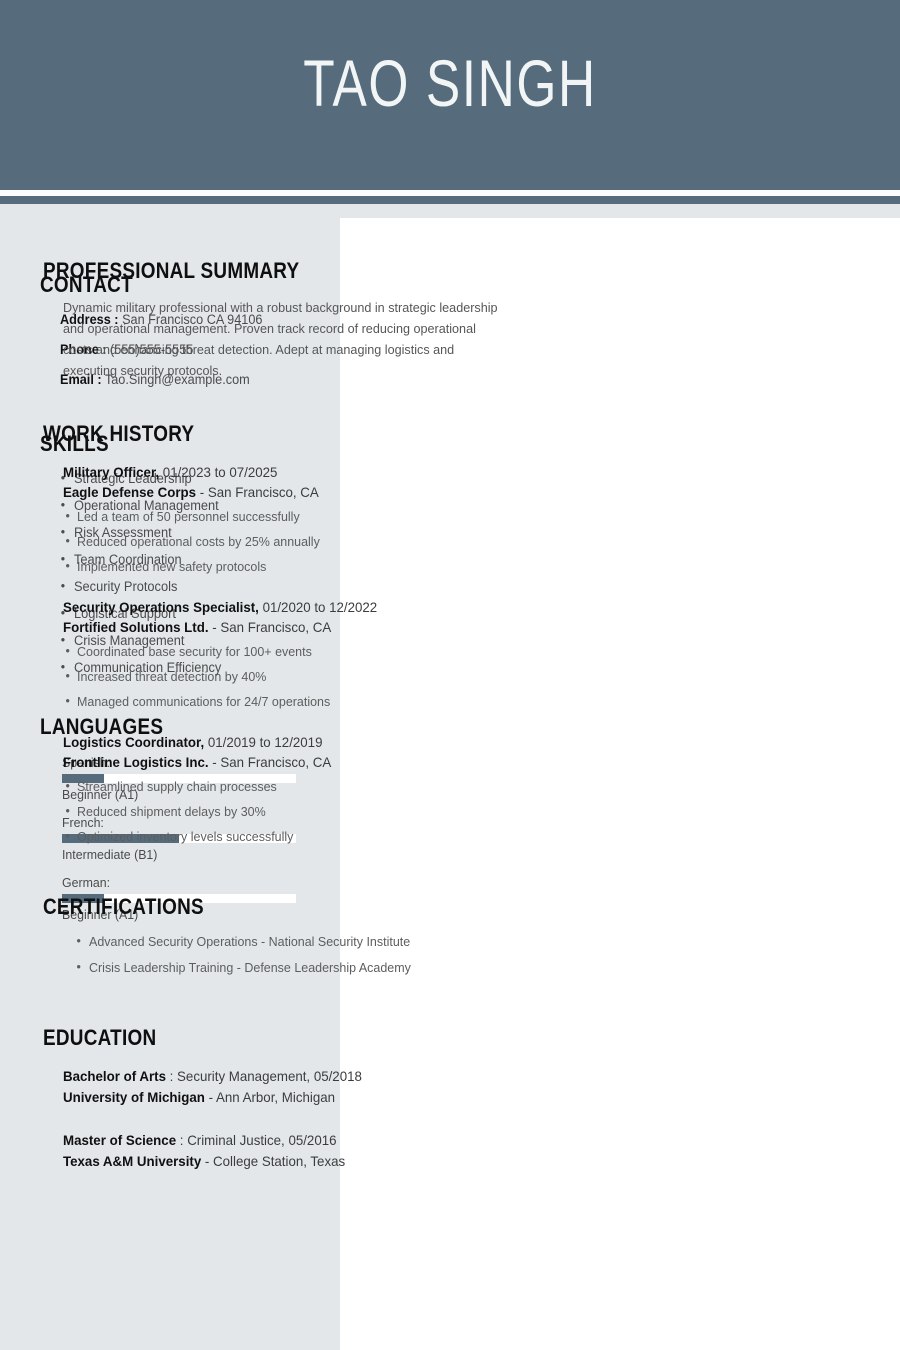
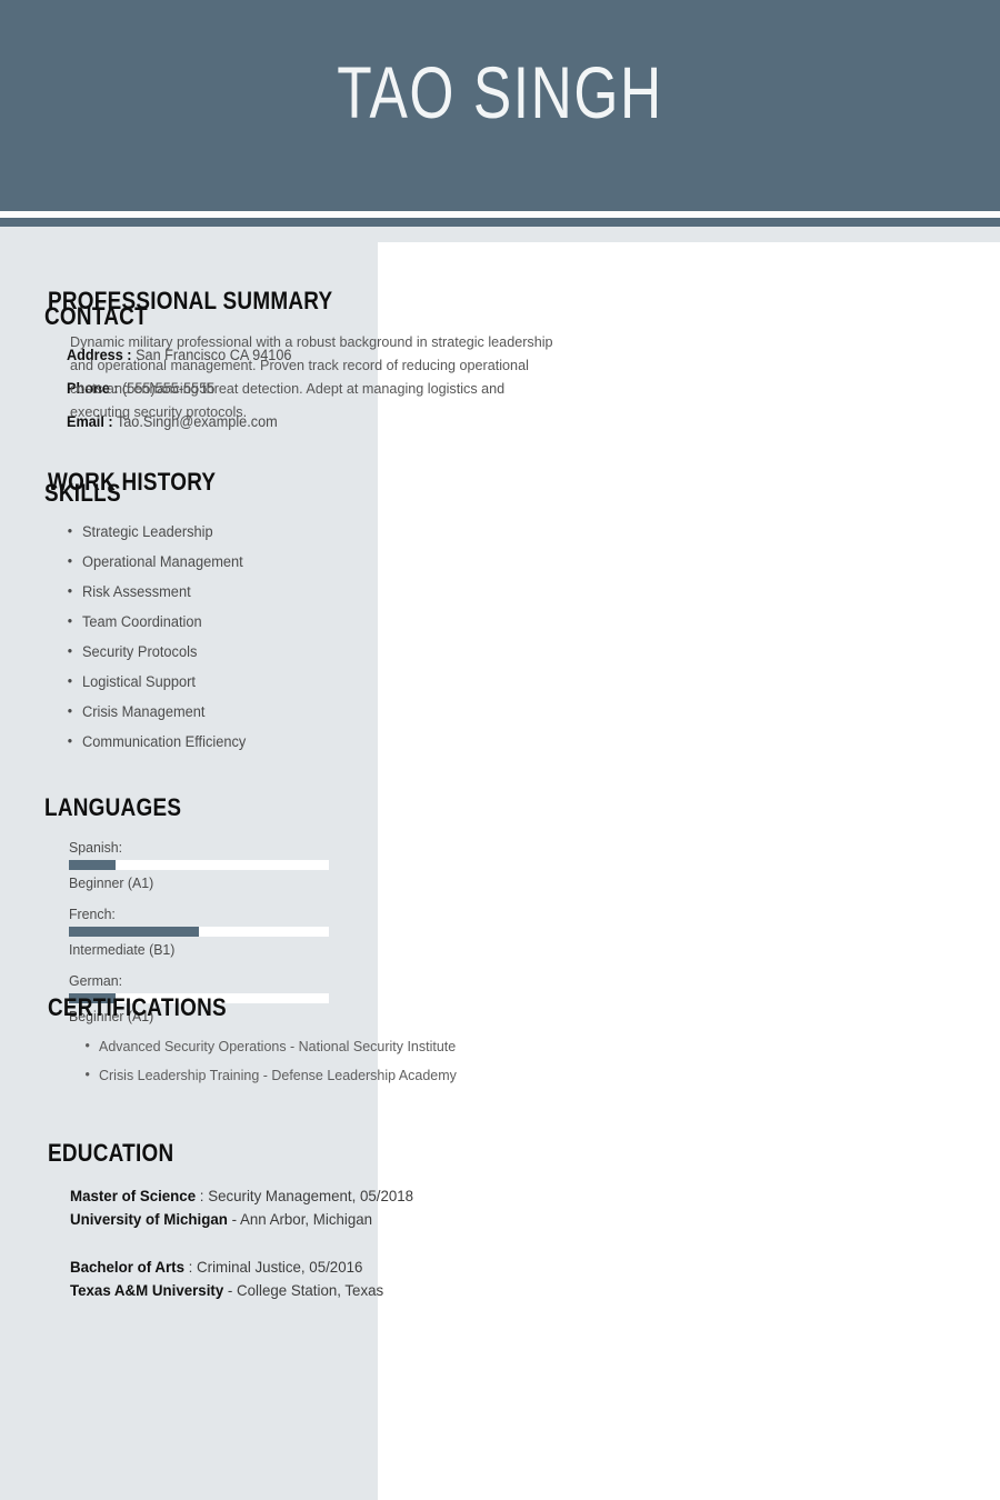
  TAO SINGH
  CONTACT
  Address : San Francisco CA 94106
  Phone : (555)555-5555
  Email : Tao.Singh@example.com
  SKILLS
  Strategic Leadership
  Operational Management
  Risk Assessment
  Team Coordination
  Security Protocols
  Logistical Support
  Crisis Management
  Communication Efficiency
  LANGUAGES
  Spanish:
  Beginner (A1)
  French:
  Intermediate (B1)
  German:
  Beginner (A1)
  PROFESSIONAL SUMMARY
  Dynamic military professional with a robust background in strategic leadership and operational management. Proven track record of reducing operational costs and enhancing threat detection. Adept at managing logistics and executing security protocols.
  WORK HISTORY
- Military Officer, 01/2023 to 07/2025
- Eagle Defense Corps - San Francisco, CA
- Led a team of 50 personnel successfully
- Reduced operational costs by 25% annually
- Implemented new safety protocols
- Security Operations Specialist, 01/2020 to 12/2022
- Fortified Solutions Ltd. - San Francisco, CA
- Coordinated base security for 100+ events
- Increased threat detection by 40%
- Managed communications for 24/7 operations
- Logistics Coordinator, 01/2019 to 12/2019
- Frontline Logistics Inc. - San Francisco, CA
- Streamlined supply chain processes
- Reduced shipment delays by 30%
- Optimized inventory levels successfully
  CERTIFICATIONS
  Advanced Security Operations - National Security Institute
  Crisis Leadership Training - Defense Leadership Academy
  EDUCATION
- Bachelor of Arts : Security Management, 05/2018
+ Master of Science : Security Management, 05/2018
  University of Michigan - Ann Arbor, Michigan
- Master of Science : Criminal Justice, 05/2016
+ Bachelor of Arts : Criminal Justice, 05/2016
  Texas A&M University - College Station, Texas
